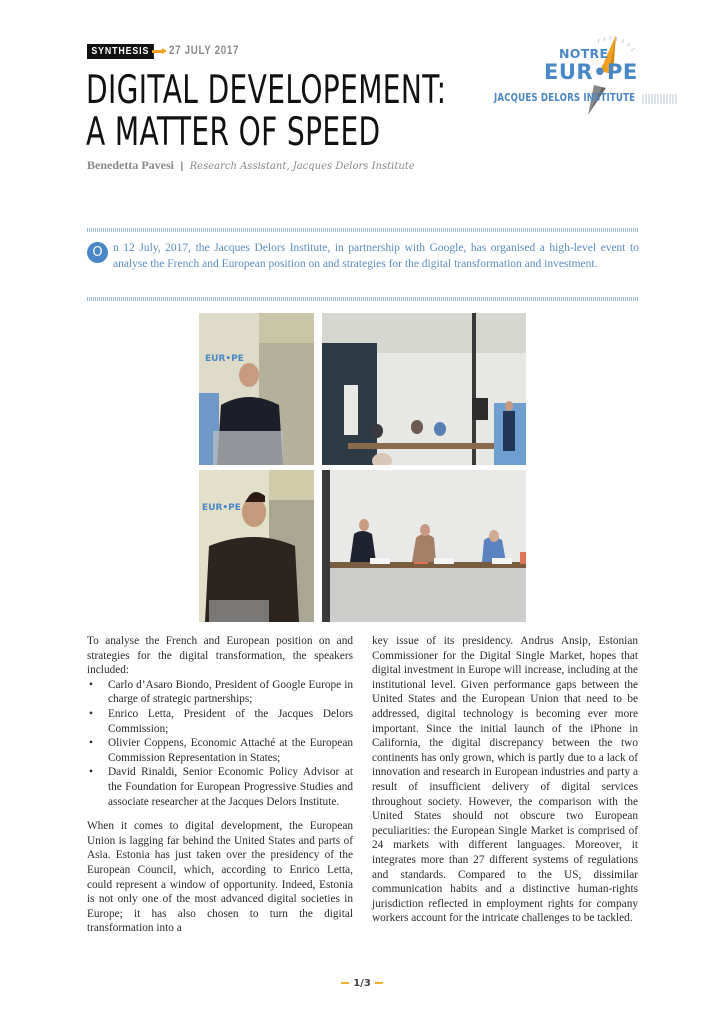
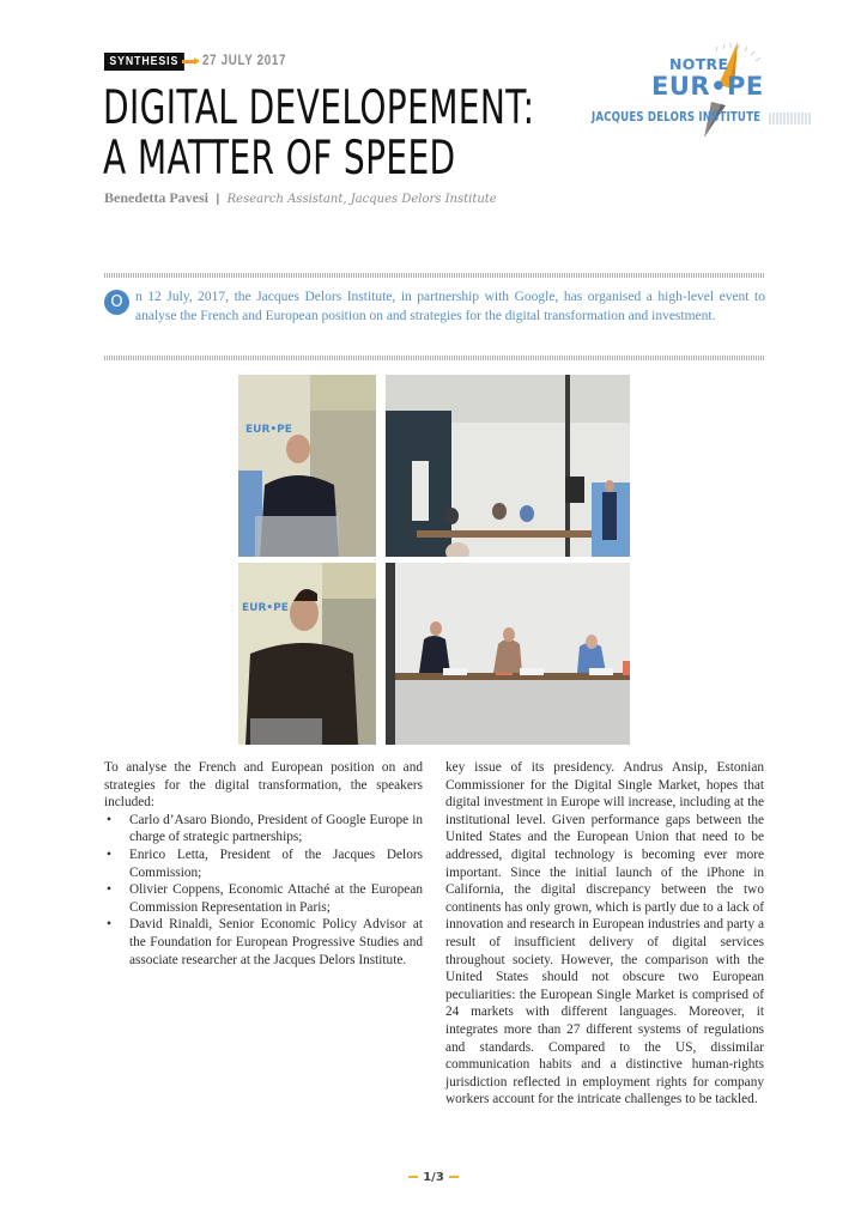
  SYNTHESIS
  27 JULY 2017
  DIGITAL DEVELOPEMENT:
  A MATTER OF SPEED
  Benedetta Pavesi | Research Assistant, Jacques Delors Institute
  NOTRE
  EUR•PE
  JACQUES DELORS INSTITUTE
  O
  n 12 July, 2017, the Jacques Delors Institute, in partnership with Google, has organised a high-level event to analyse the French and European position on and strategies for the digital transformation and investment.
  EUR•PE
  EUR•PE
  To analyse the French and European position on and strategies for the digital transformation, the speakers included:
  Carlo d’Asaro Biondo, President of Google Europe in charge of strategic partnerships;
  Enrico Letta, President of the Jacques Delors Commission;
- Olivier Coppens, Economic Attaché at the European Commission Representation in States;
+ Olivier Coppens, Economic Attaché at the European Commission Representation in Paris;
  David Rinaldi, Senior Economic Policy Advisor at the Foundation for European Progressive Studies and associate researcher at the Jacques Delors Institute.
- When it comes to digital development, the European Union is lagging far behind the United States and parts of Asia. Estonia has just taken over the presidency of the European Council, which, according to Enrico Letta, could represent a window of opportunity. Indeed, Estonia is not only one of the most advanced digital societies in Europe; it has also chosen to turn the digital transformation into a
  key issue of its presidency. Andrus Ansip, Estonian Commissioner for the Digital Single Market, hopes that digital investment in Europe will increase, including at the institutional level. Given performance gaps between the United States and the European Union that need to be addressed, digital technology is becoming ever more important. Since the initial launch of the iPhone in California, the digital discrepancy between the two continents has only grown, which is partly due to a lack of innovation and research in European industries and party a result of insufficient delivery of digital services throughout society. However, the comparison with the United States should not obscure two European peculiarities: the European Single Market is comprised of 24 markets with different languages. Moreover, it integrates more than 27 different systems of regulations and standards. Compared to the US, dissimilar communication habits and a distinctive human-rights jurisdiction reflected in employment rights for company workers account for the intricate challenges to be tackled.
  1/3
